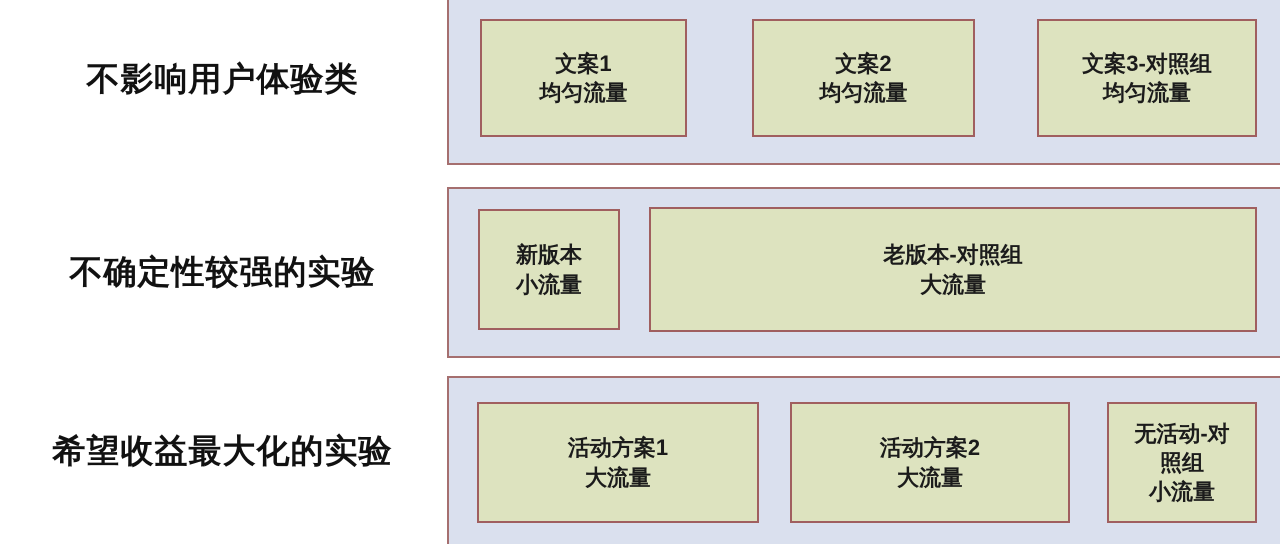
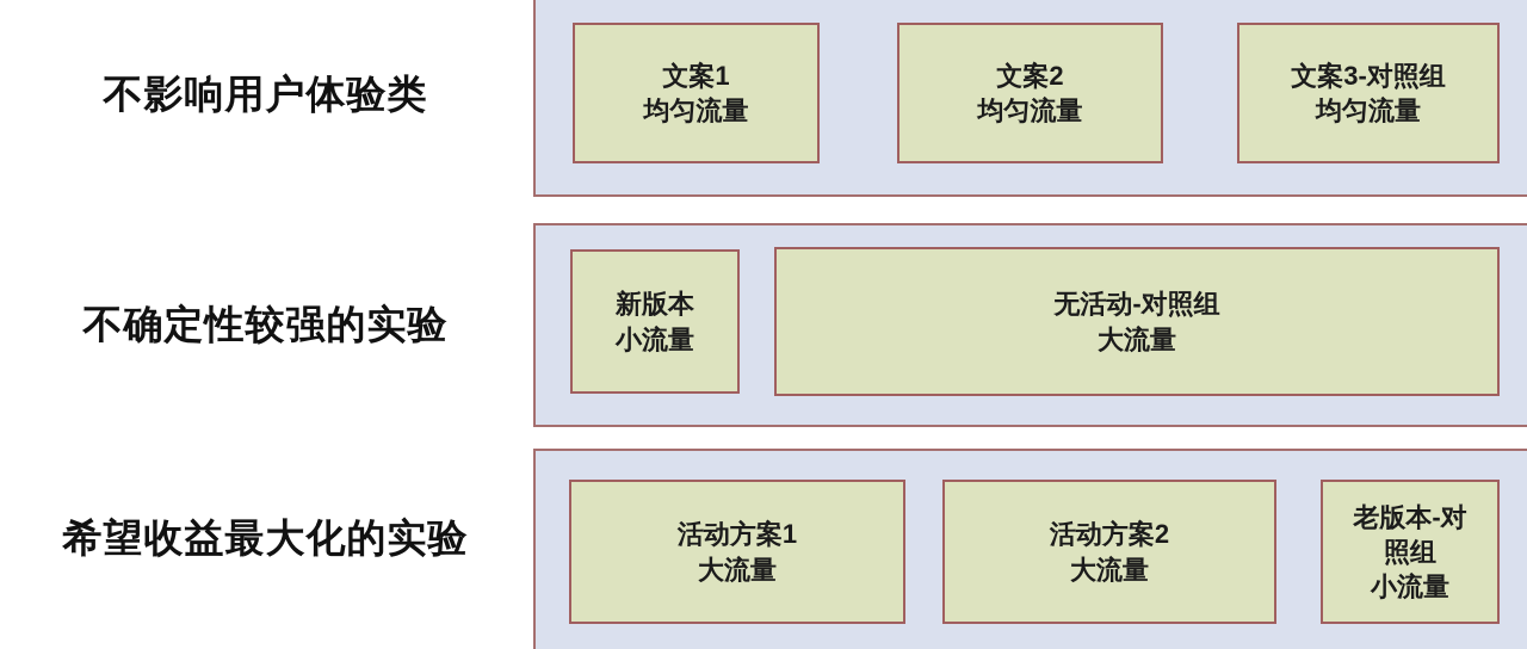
  不影响用户体验类
  文案1
  均匀流量
  文案2
  均匀流量
  文案3-对照组
  均匀流量
  不确定性较强的实验
  新版本
  小流量
- 老版本-对照组
+ 无活动-对照组
  大流量
  希望收益最大化的实验
  活动方案1
  大流量
  活动方案2
  大流量
- 无活动-对照组
+ 老版本-对照组
  小流量
